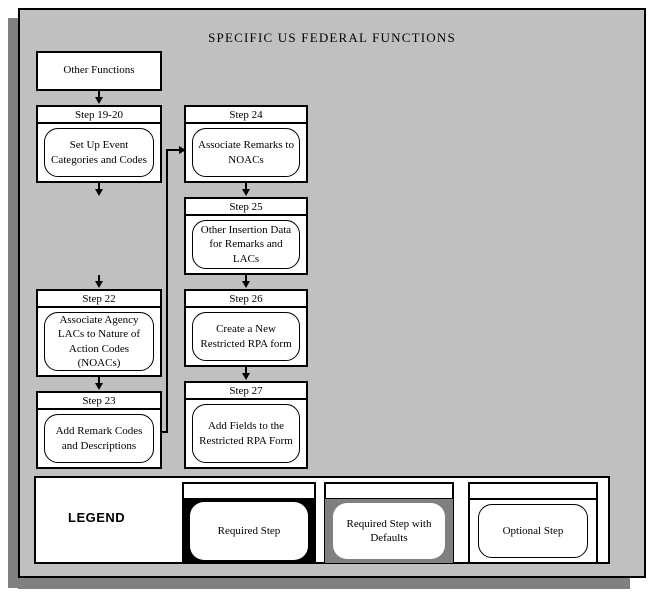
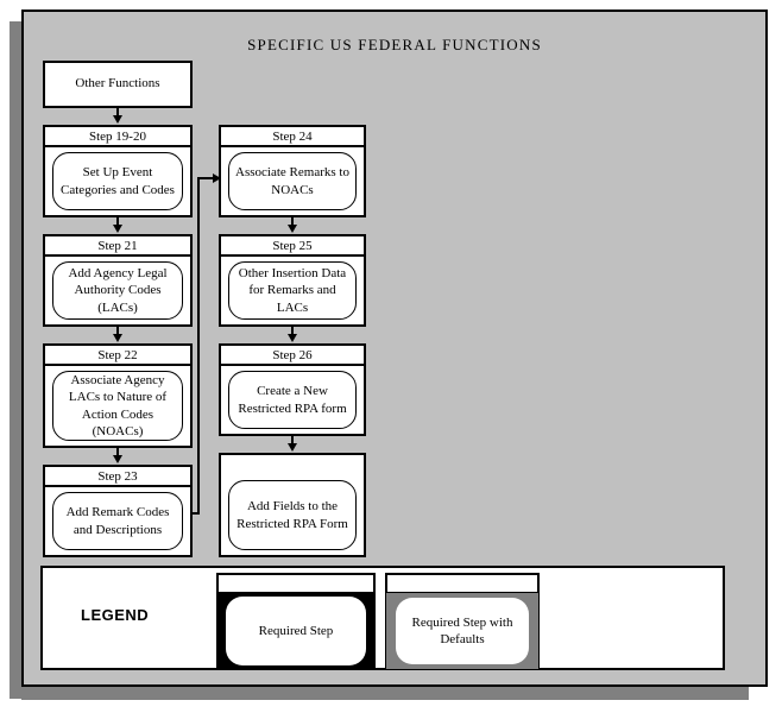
  SPECIFIC US FEDERAL FUNCTIONS
  Other Functions
  Step 19-20
  Set Up Event Categories and Codes
+ Step 21
+ Add Agency Legal Authority Codes (LACs)
  Step 22
  Associate Agency LACs to Nature of Action Codes (NOACs)
  Step 23
  Add Remark Codes and Descriptions
  Step 24
  Associate Remarks to NOACs
  Step 25
  Other Insertion Data for Remarks and LACs
  Step 26
  Create a New Restricted RPA form
- Step 27
  Add Fields to the Restricted RPA Form
  LEGEND
  Required Step
  Required Step with Defaults
- Optional Step
